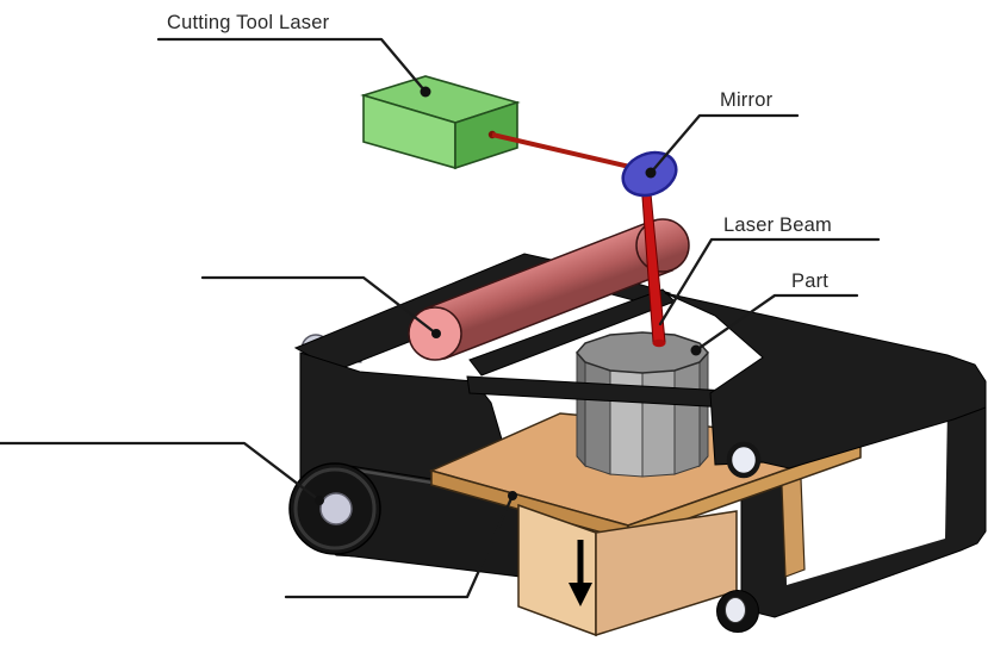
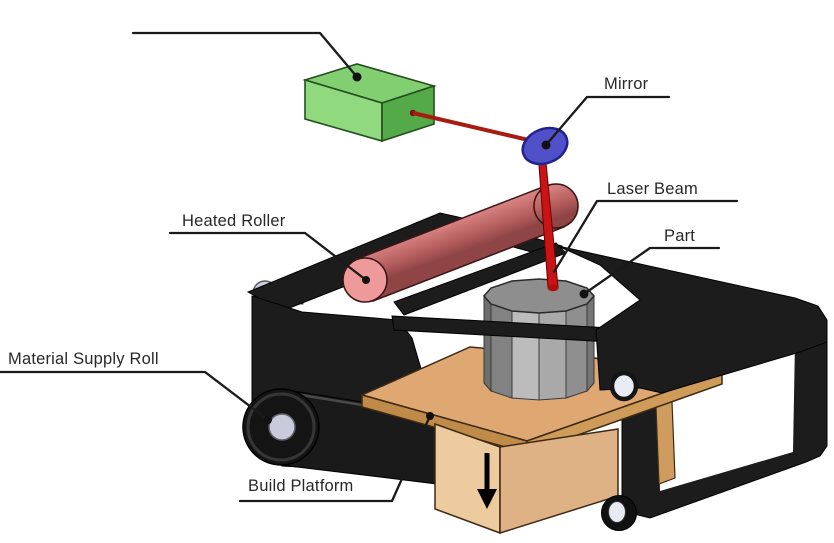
- Cutting Tool Laser
  Mirror
  Laser Beam
  Part
+ Heated Roller
+ Material Supply Roll
+ Build Platform
